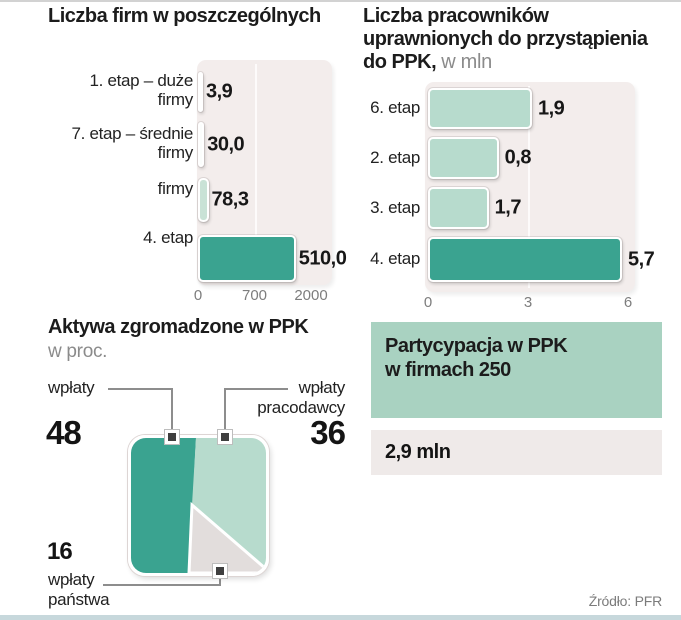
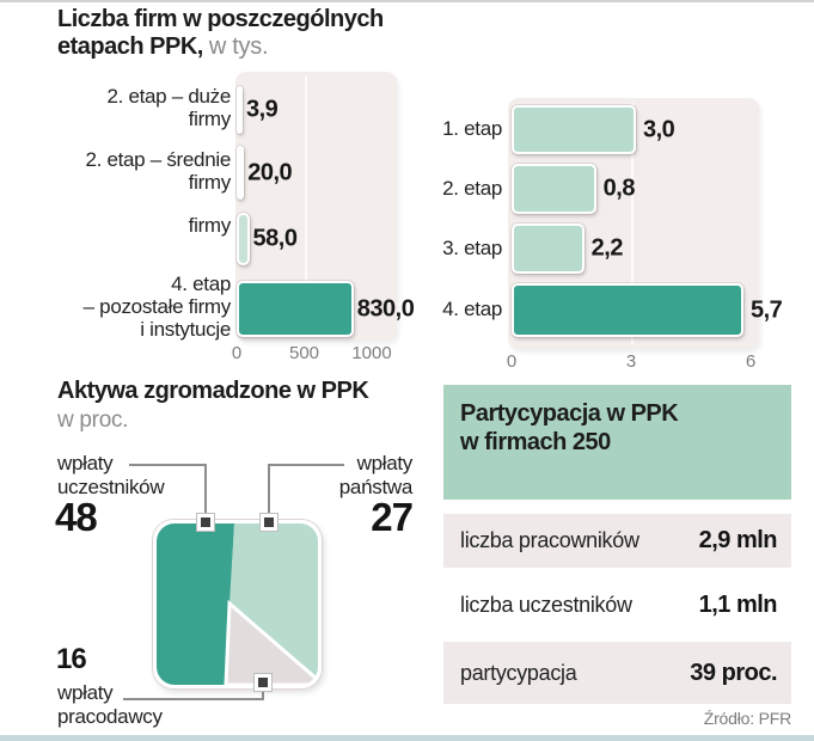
  Liczba firm w poszczególnych
+ etapach PPK, w tys.
- 1. etap – duże
+ 2. etap – duże
  firmy
- 7. etap – średnie
+ 2. etap – średnie
  firmy
  firmy
  4. etap
+ – pozostałe firmy
+ i instytucje
  3,9
- 30,0
+ 20,0
- 78,3
+ 58,0
- 510,0
+ 830,0
  0
- 700
+ 500
- 2000
+ 1000
- Liczba pracowników
- uprawnionych do przystąpienia
- do PPK, w mln
- 6. etap
+ 1. etap
  2. etap
  3. etap
  4. etap
- 1,9
+ 3,0
  0,8
- 1,7
+ 2,2
  5,7
  0
  3
  6
  Aktywa zgromadzone w PPK
  w proc.
  wpłaty
+ uczestników
  48
  wpłaty
- pracodawcy
+ państwa
- 36
+ 27
  16
  wpłaty
- państwa
+ pracodawcy
  Partycypacja w PPK
  w firmach 250
+ liczba pracowników
  2,9 mln
+ liczba uczestników
+ 1,1 mln
+ partycypacja
+ 39 proc.
  Źródło: PFR
